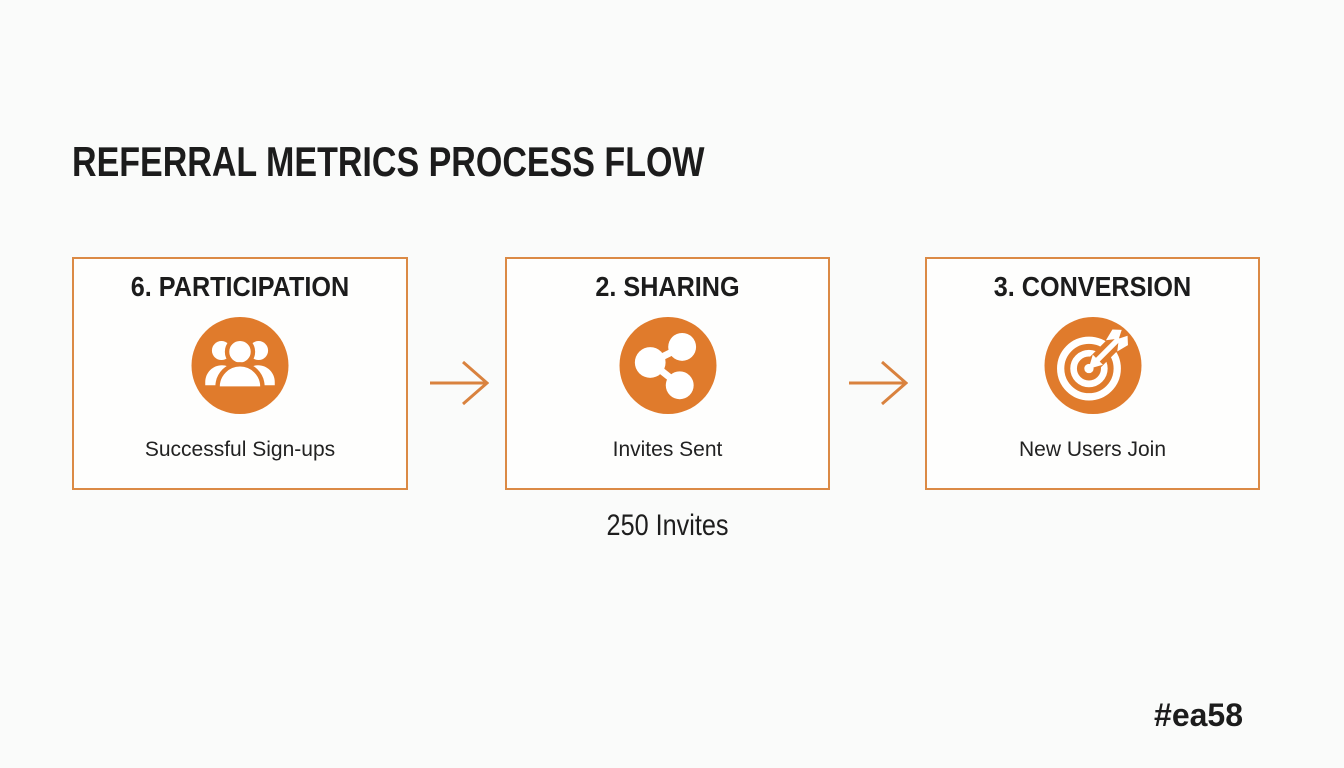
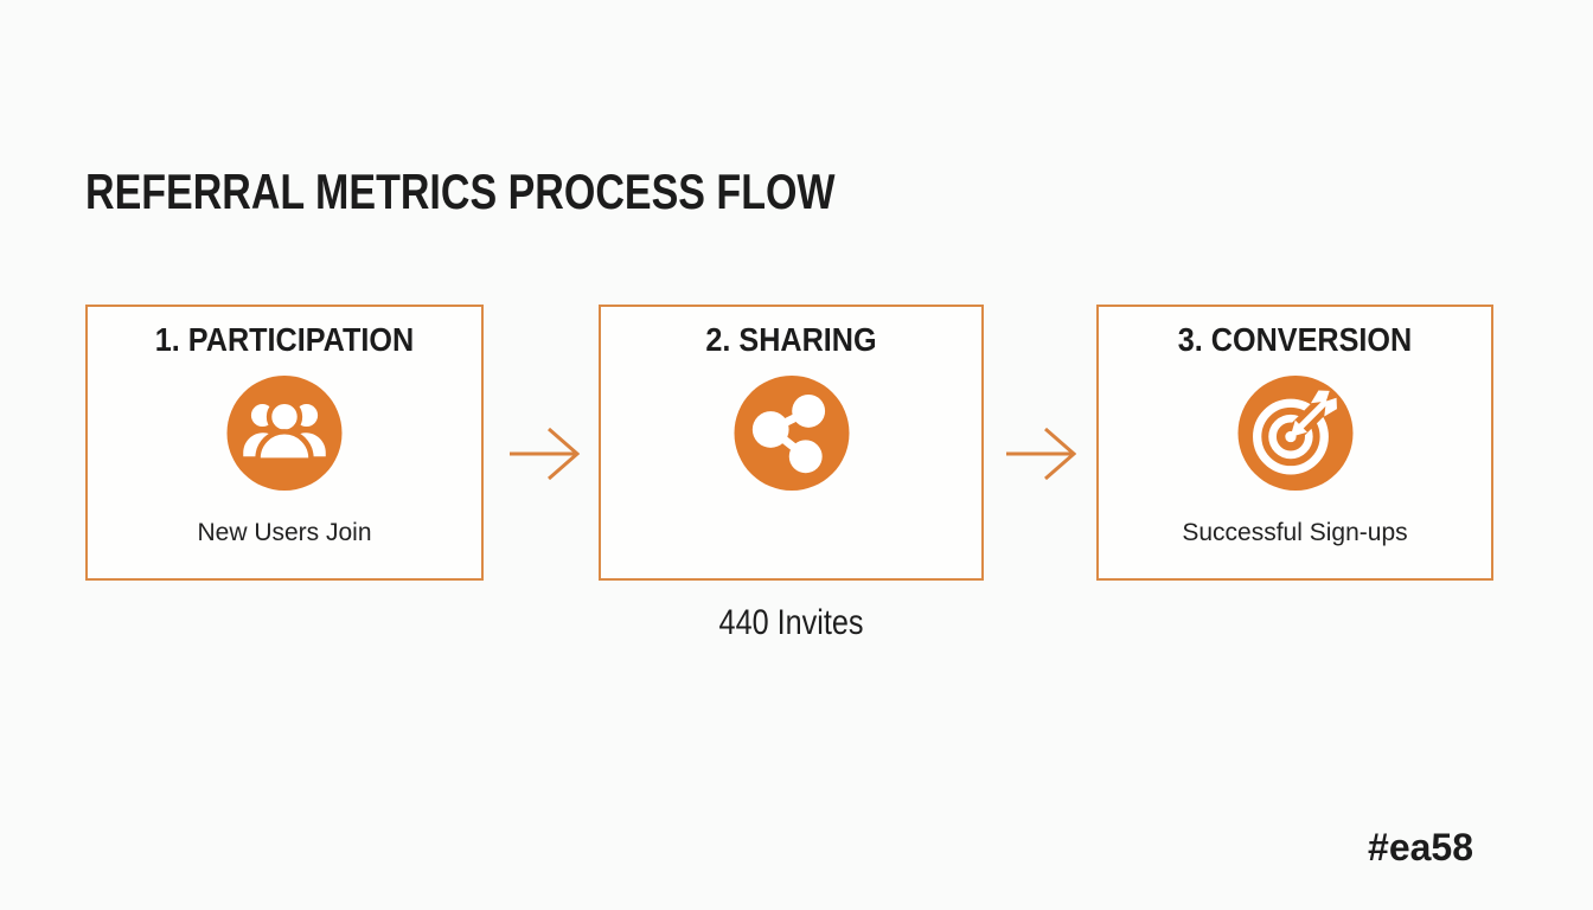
  REFERRAL METRICS PROCESS FLOW
- 6. PARTICIPATION
+ 1. PARTICIPATION
- Successful Sign-ups
+ New Users Join
  2. SHARING
- Invites Sent
  3. CONVERSION
- New Users Join
+ Successful Sign-ups
- 250 Invites
+ 440 Invites
  #ea58
